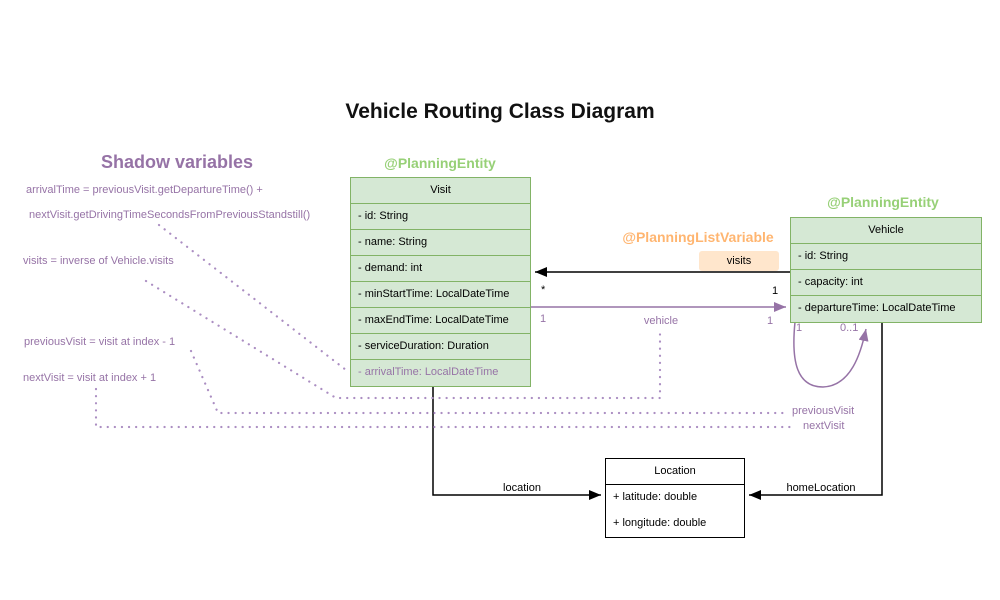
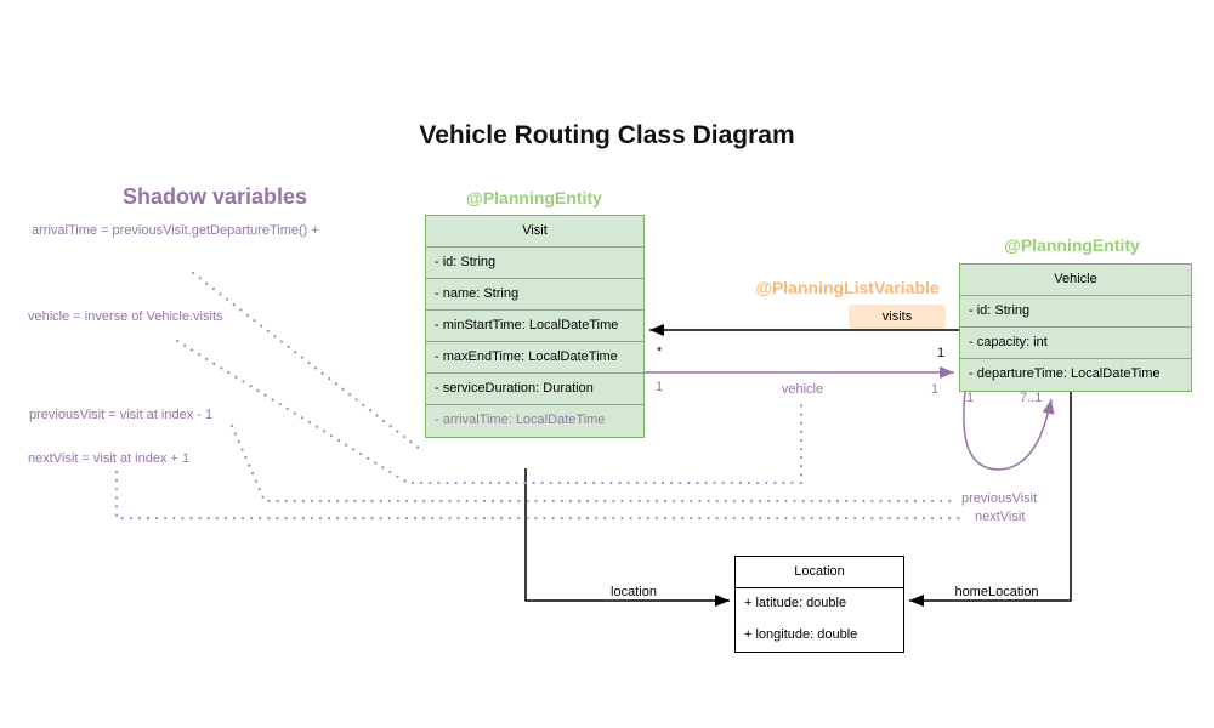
  Vehicle Routing Class Diagram
  Shadow variables
  arrivalTime = previousVisit.getDepartureTime() +
- nextVisit.getDrivingTimeSecondsFromPreviousStandstill()
- visits = inverse of Vehicle.visits
+ vehicle = inverse of Vehicle.visits
  previousVisit = visit at index - 1
  nextVisit = visit at index + 1
  @PlanningEntity
  Visit
  - id: String
  - name: String
- - demand: int
  - minStartTime: LocalDateTime
  - maxEndTime: LocalDateTime
  - serviceDuration: Duration
  - arrivalTime: LocalDateTime
  @PlanningEntity
  Vehicle
  - id: String
  - capacity: int
  - departureTime: LocalDateTime
  Location
  + latitude: double
  + longitude: double
  @PlanningListVariable
  visits
  *
  1
  1
  vehicle
  1
  1
- 0..1
+ 7..1
  previousVisit
  nextVisit
  location
  homeLocation
